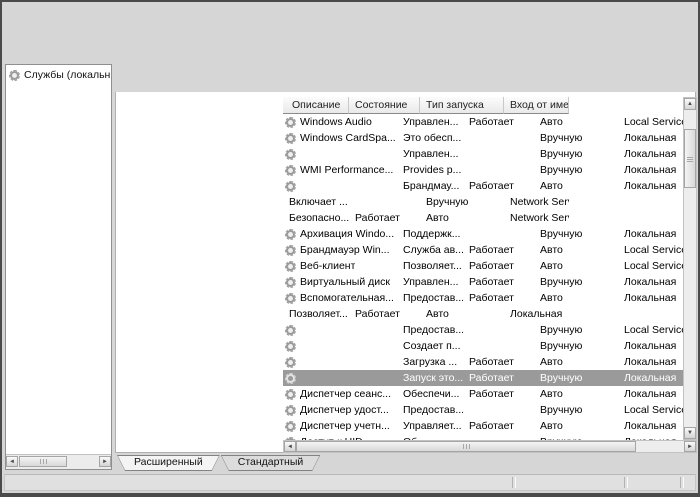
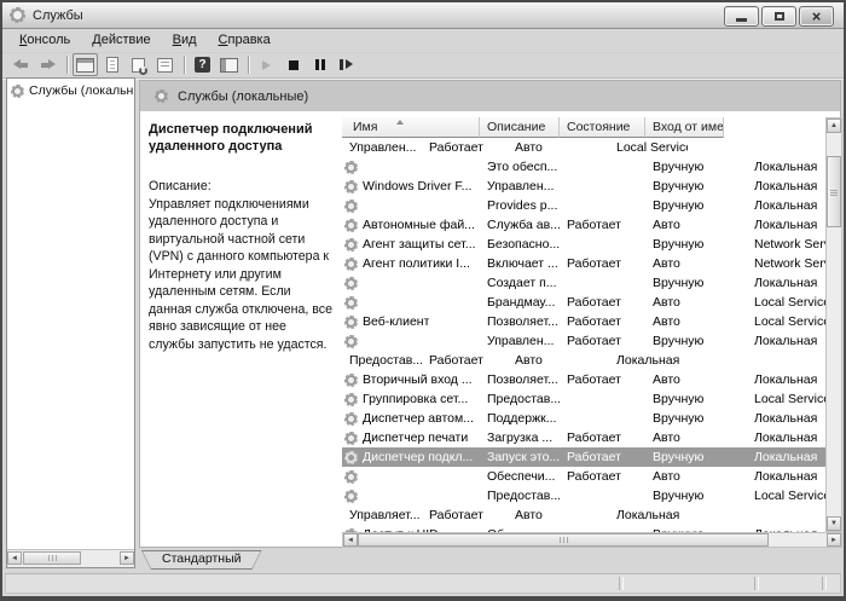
+ Службы
+ ×
+ Консоль
+ Действие
+ Вид
+ Справка
+ ?
  Службы (локальн
+ Службы (локальные)
+ Диспетчер подключений удаленного доступа
+ Описание:
+ Управляет подключениями удаленного доступа и виртуальной частной сети (VPN) с данного компьютера к Интернету или другим удаленным сетям. Если данная служба отключена, все явно зависящие от нее службы запустить не удастся.
+ Имя
  Описание
  Состояние
- Тип запуска
  Вход от име
- Windows Audio
  Управлен...
  Работает
  Авто
  Local Servic
- Windows CardSpa...
  Это обесп...
  Вручную
  Локальная
+ Windows Driver F...
  Управлен...
  Вручную
  Локальная
- WMI Performance...
  Provides p...
  Вручную
  Локальная
+ Автономные фай...
- Брандмау...
+ Служба ав...
  Работает
  Авто
  Локальная
+ Агент защиты сет...
- Включает ...
+ Безопасно...
  Вручную
  Network Ser
+ Агент политики I...
- Безопасно...
+ Включает ...
  Работает
  Авто
  Network Ser
- Архивация Windo...
- Поддержк...
+ Создает п...
  Вручную
  Локальная
- Брандмауэр Win...
- Служба ав...
+ Брандмау...
  Работает
  Авто
  Local Servic
  Веб-клиент
  Позволяет...
  Работает
  Авто
  Local Servic
- Виртуальный диск
  Управлен...
  Работает
  Вручную
  Локальная
- Вспомогательная...
  Предостав...
  Работает
  Авто
  Локальная
+ Вторичный вход ...
  Позволяет...
  Работает
  Авто
  Локальная
+ Группировка сет...
  Предостав...
  Вручную
  Local Servic
+ Диспетчер автом...
- Создает п...
+ Поддержк...
  Вручную
  Локальная
+ Диспетчер печати
  Загрузка ...
  Работает
  Авто
  Локальная
+ Диспетчер подкл...
  Запуск это...
  Работает
  Вручную
  Локальная
- Диспетчер сеанс...
  Обеспечи...
  Работает
  Авто
  Локальная
- Диспетчер удост...
  Предостав...
  Вручную
  Local Servic
- Диспетчер учетн...
  Управляет...
  Работает
  Авто
  Локальная
- Расширенный
  Стандартный
